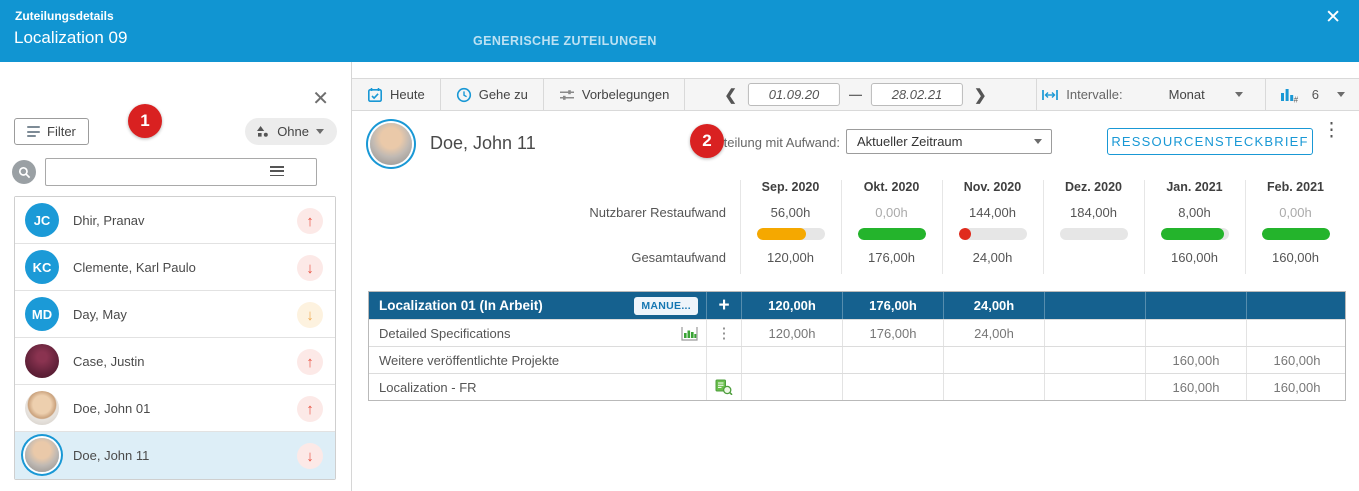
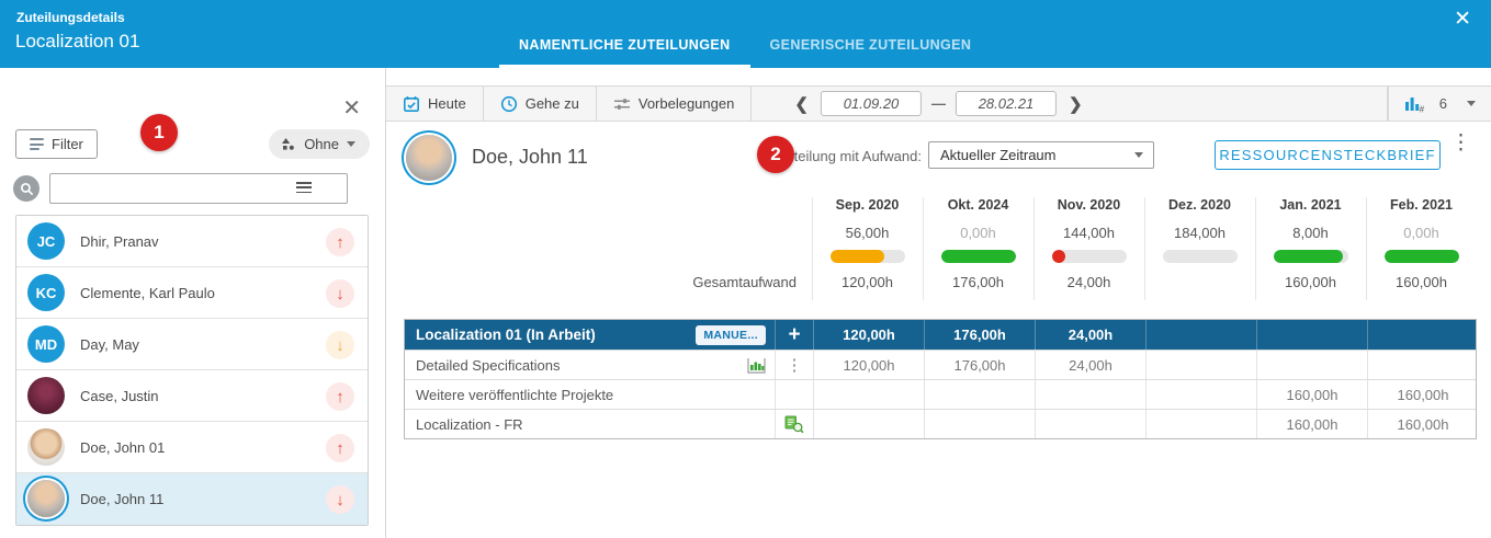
  Zuteilungsdetails
- Localization 09
+ Localization 01
+ NAMENTLICHE ZUTEILUNGEN
  GENERISCHE ZUTEILUNGEN
  ✕
  ✕
  Filter
  Ohne
  JC
  Dhir, Pranav
  ↑
  KC
  Clemente, Karl Paulo
  ↓
  MD
  Day, May
  ↓
  Case, Justin
  ↑
  Doe, John 01
  ↑
  Doe, John 11
  ↓
  1
  2
  Heute
  Gehe zu
  Vorbelegungen
  ❮
  01.09.20
  —
  28.02.21
  ❯
- Intervalle:
- Monat
  #
  6
  Doe, John 11
  teilung mit Aufwand:
  Aktueller Zeitraum
  RESSOURCENSTECKBRIEF
  ⋮
  Sep. 2020
- Okt. 2020
+ Okt. 2024
  Nov. 2020
  Dez. 2020
  Jan. 2021
  Feb. 2021
- Nutzbarer Restaufwand
  56,00h
  0,00h
  144,00h
  184,00h
  8,00h
  0,00h
  Gesamtaufwand
  120,00h
  176,00h
  24,00h
  160,00h
  160,00h
  Localization 01 (In Arbeit)
  MANUE...
  +
  120,00h
  176,00h
  24,00h
  Detailed Specifications
  ⋮
  120,00h
  176,00h
  24,00h
  Weitere veröffentlichte Projekte
  160,00h
  160,00h
  Localization - FR
  160,00h
  160,00h
